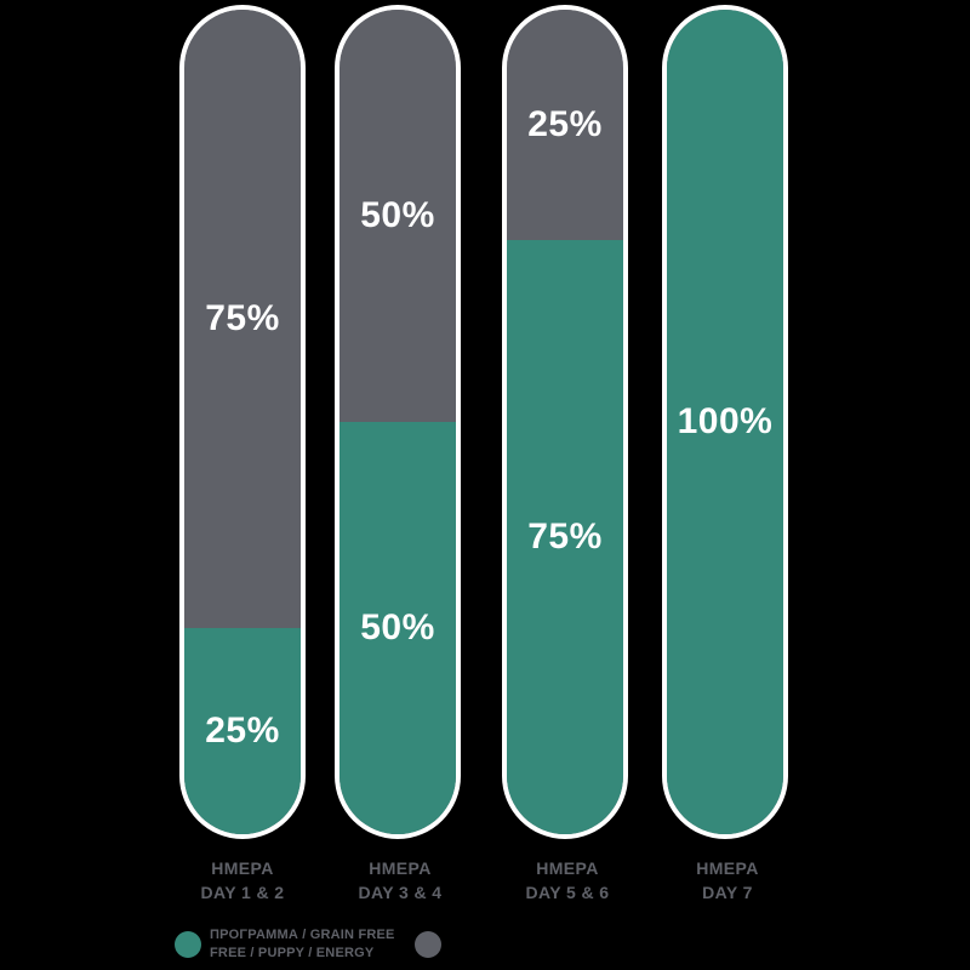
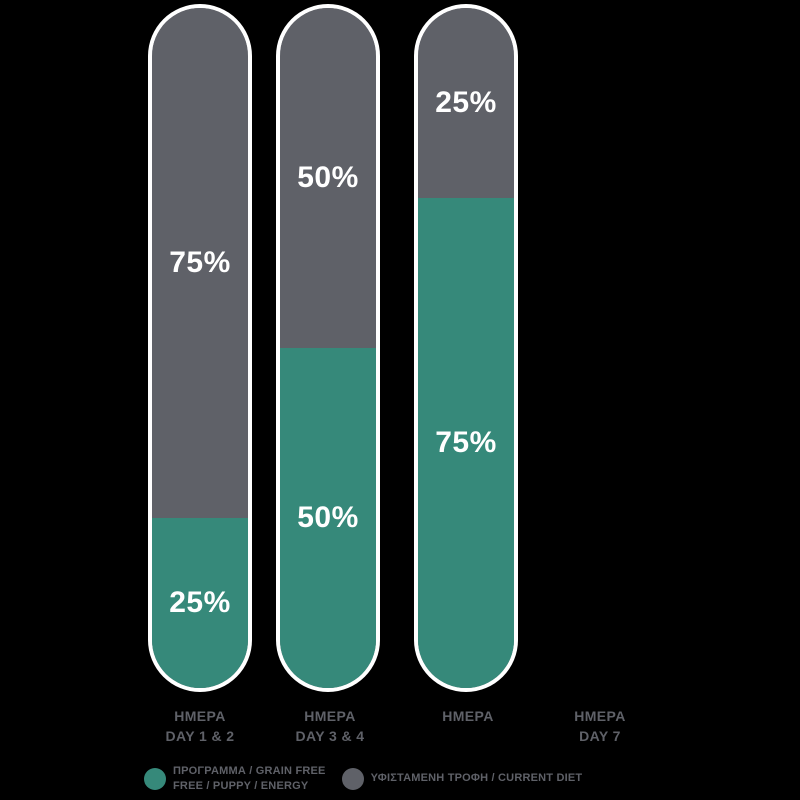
  75%
  25%
  50%
  50%
  25%
  75%
- 100%
  ΗΜΕΡΑ
  DAY 1 & 2
  ΗΜΕΡΑ
  DAY 3 & 4
  ΗΜΕΡΑ
- DAY 5 & 6
  ΗΜΕΡΑ
  DAY 7
  ΠΡΟΓΡΑΜΜΑ / GRAIN FREE
  FREE / PUPPY / ENERGY
+ ΥΦΙΣΤΑΜΕΝΗ ΤΡΟΦΗ / CURRENT DIET
